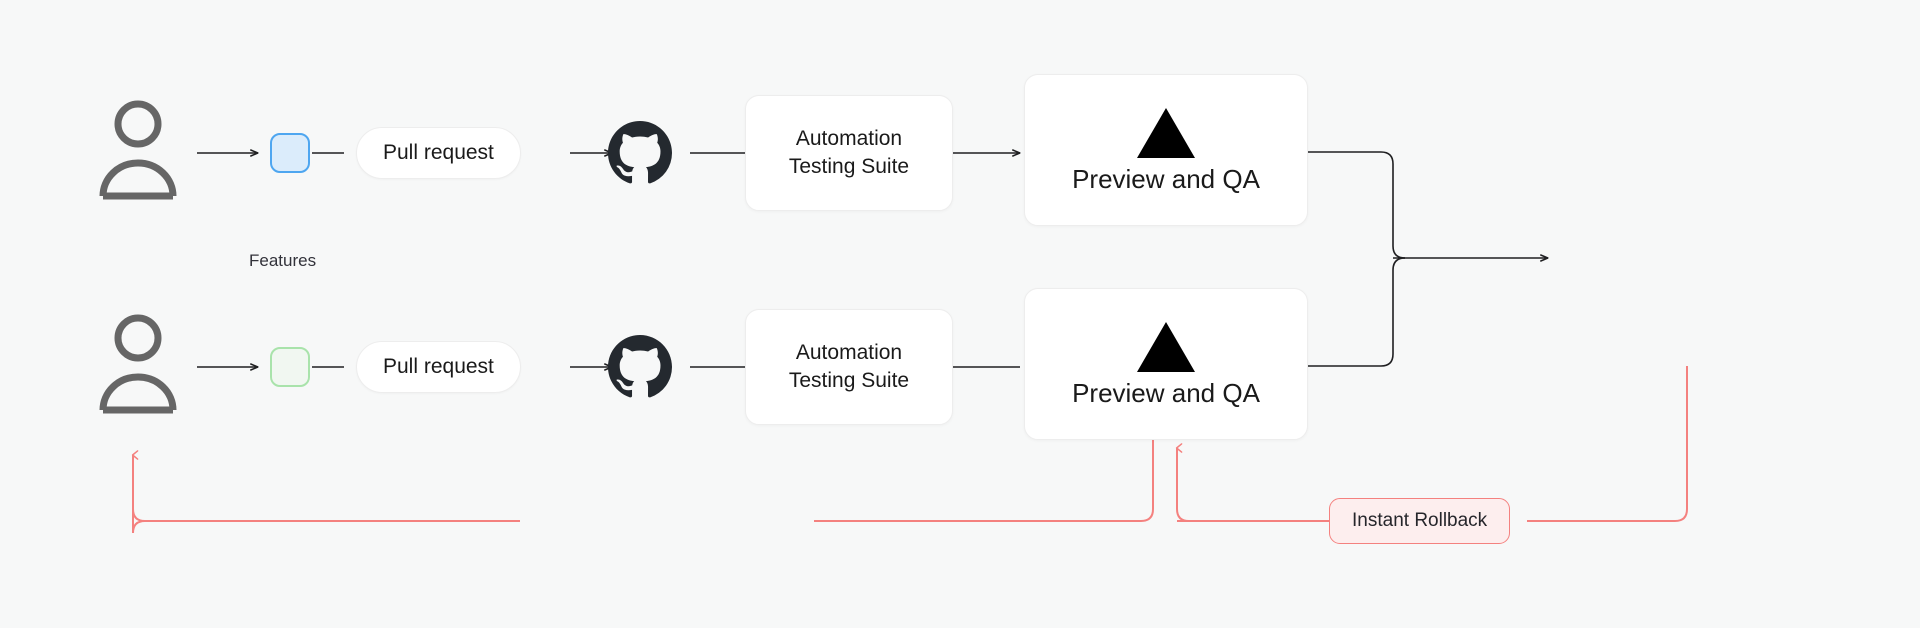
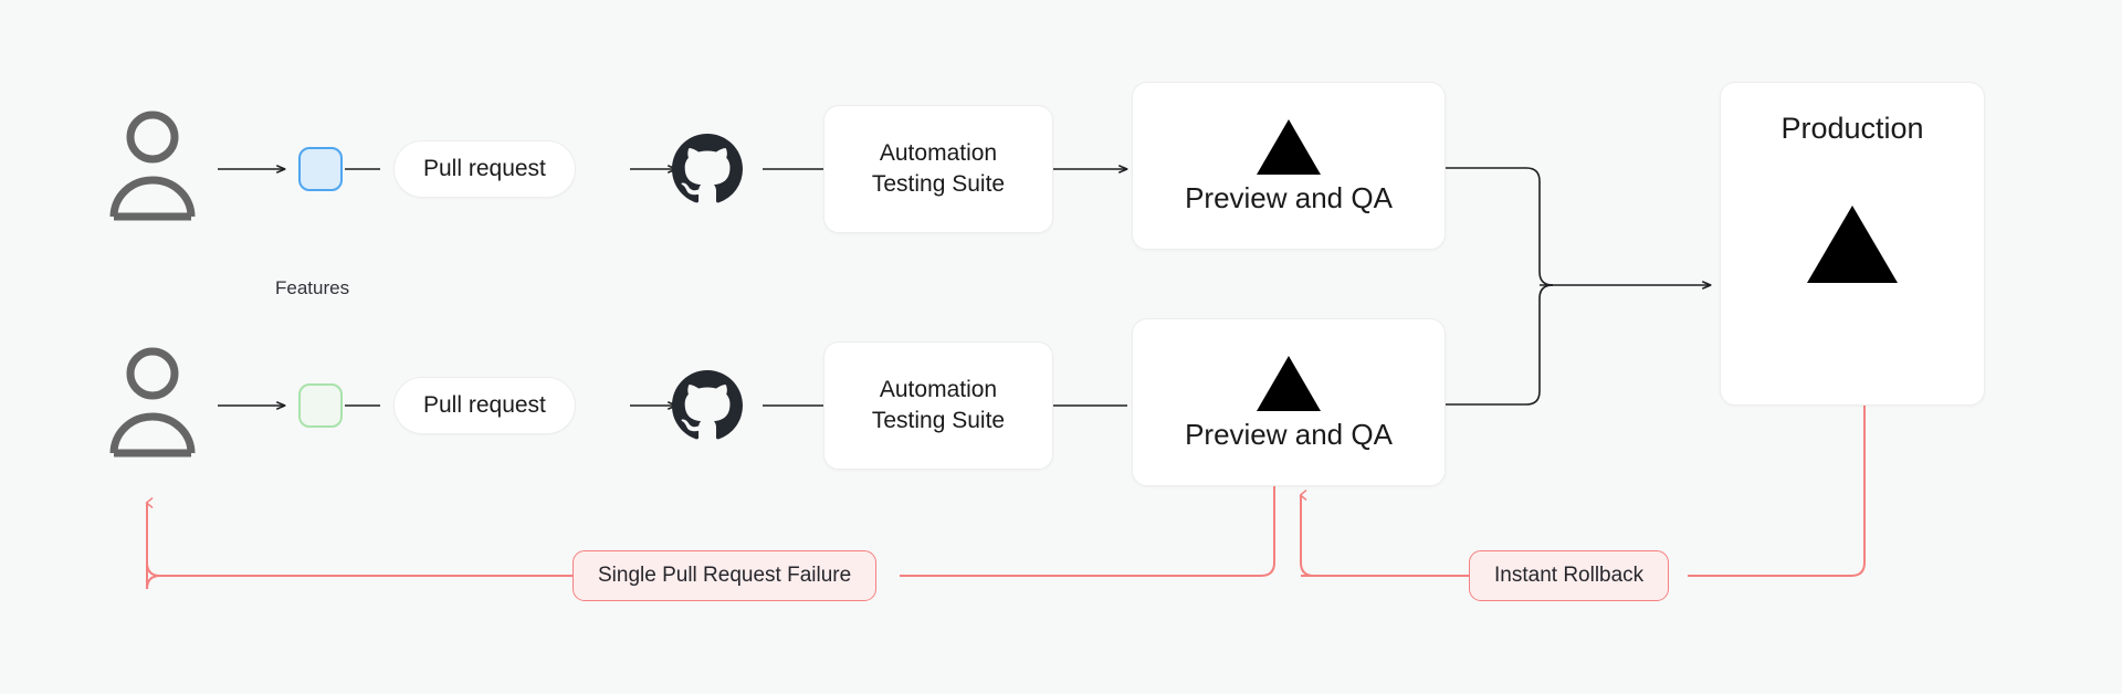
  Pull request
  Automation
  Testing Suite
  Preview and QA
  Features
  Pull request
  Automation
  Testing Suite
  Preview and QA
+ Production
+ Single Pull Request Failure
  Instant Rollback
